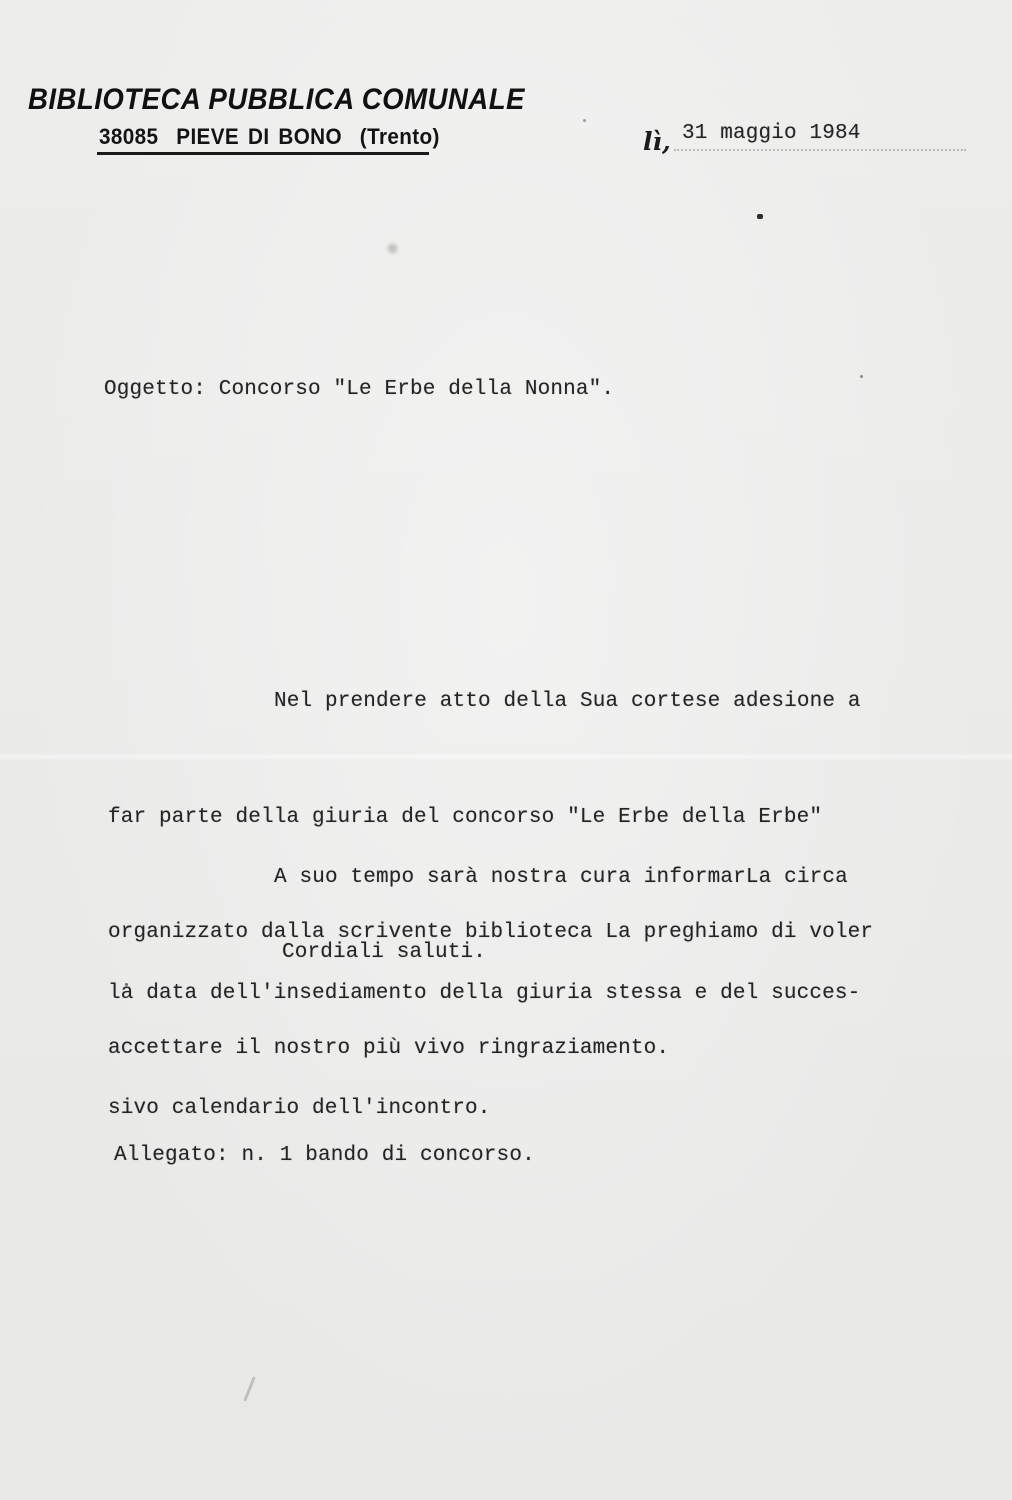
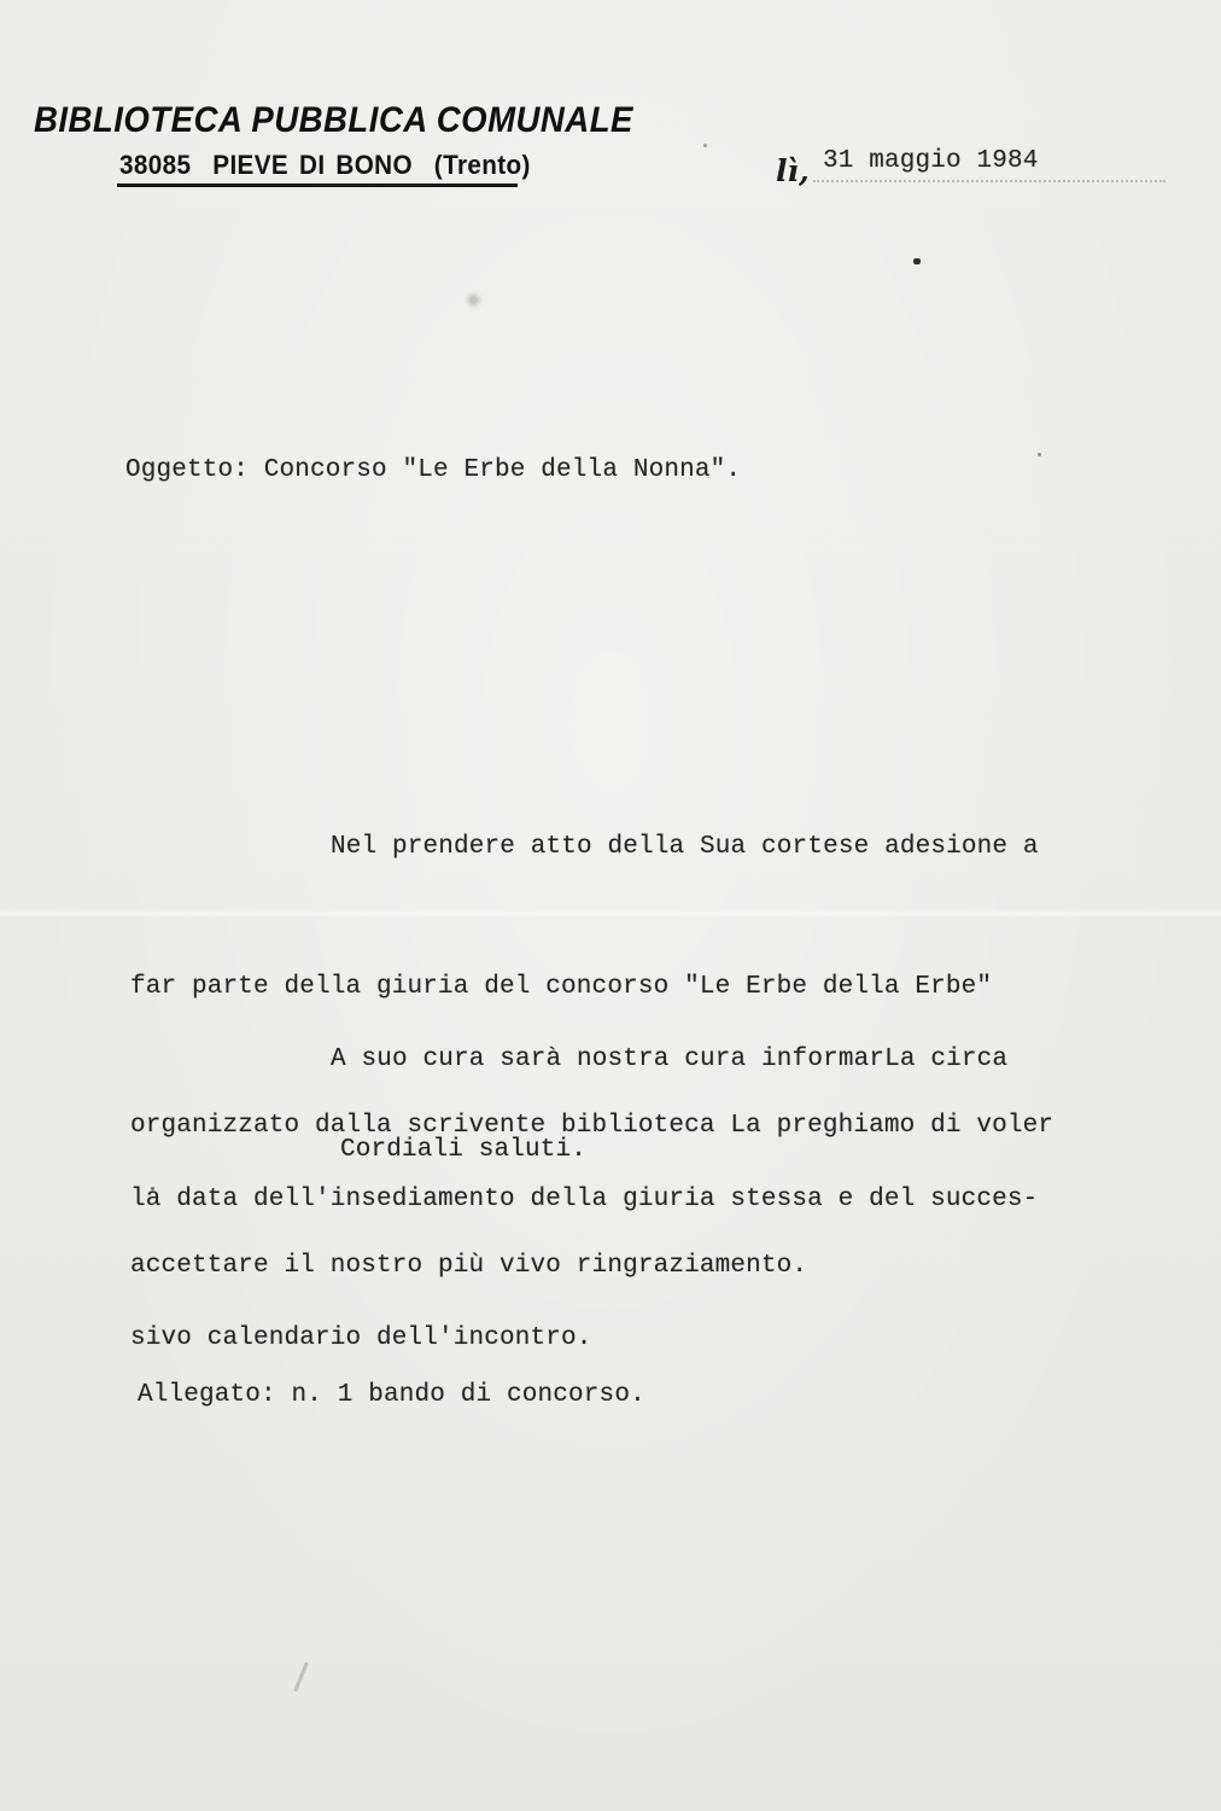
  BIBLIOTECA PUBBLICA COMUNALE
  38085 PIEVE DI BONO (Trento)
  lì,
  31 maggio 1984
  Oggetto: Concorso "Le Erbe della Nonna".
  Nel prendere atto della Sua cortese adesione a
  far parte della giuria del concorso "Le Erbe della Erbe"
  organizzato dalla scrivente biblioteca La preghiamo di voler
  accettare il nostro più vivo ringraziamento.
- A suo tempo sarà nostra cura informarLa circa
+ A suo cura sarà nostra cura informarLa circa
  la data dell'insediamento della giuria stessa e del succes-
  sivo calendario dell'incontro.
  Cordiali saluti.
  Allegato: n. 1 bando di concorso.
